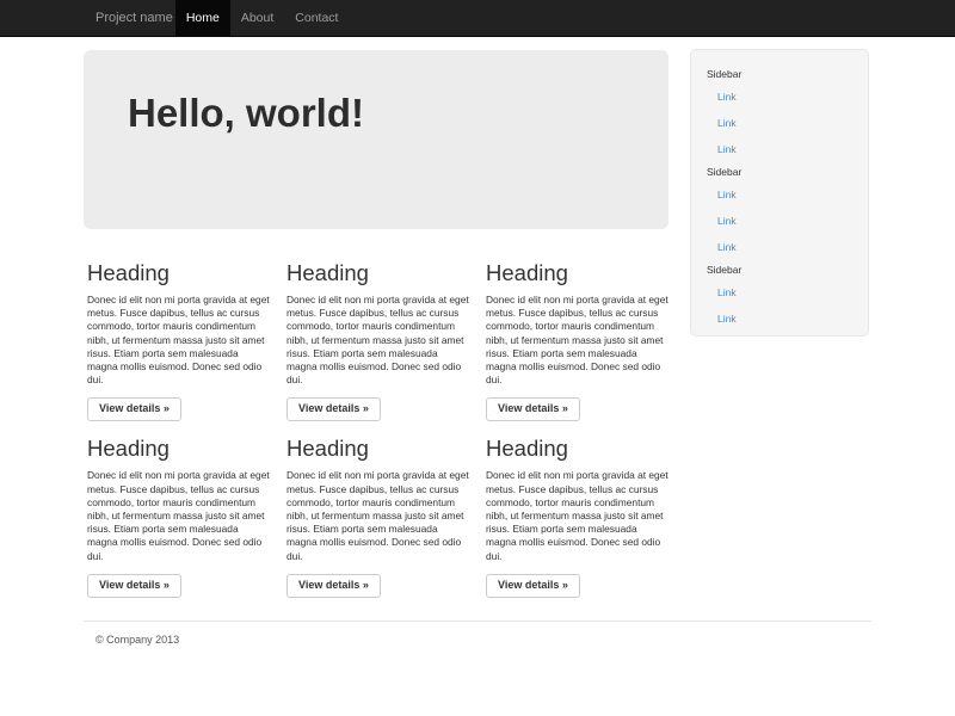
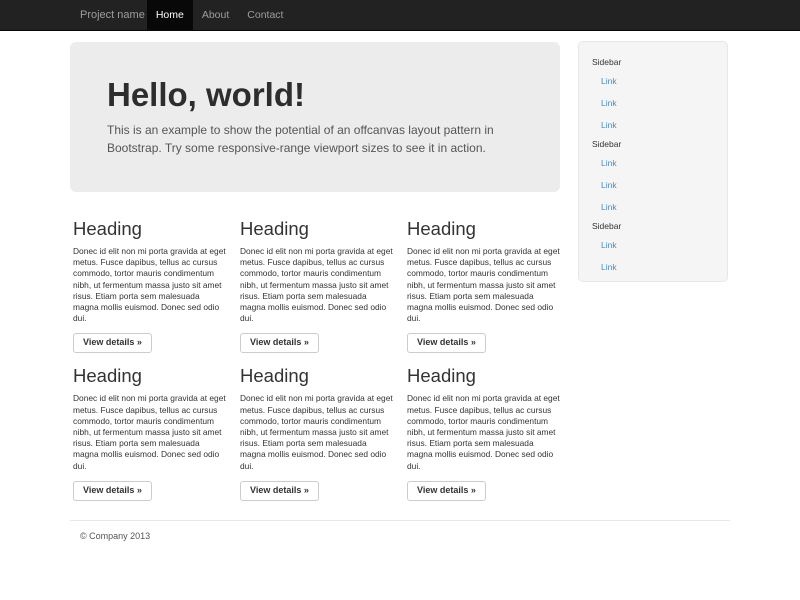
  Project name
  Home
  About
  Contact
  Hello, world!
+ This is an example to show the potential of an offcanvas layout pattern in Bootstrap. Try some responsive-range viewport sizes to see it in action.
  Heading
  Donec id elit non mi porta gravida at eget metus. Fusce dapibus, tellus ac cursus commodo, tortor mauris condimentum nibh, ut fermentum massa justo sit amet risus. Etiam porta sem malesuada magna mollis euismod. Donec sed odio dui.
  View details »
  Heading
  Donec id elit non mi porta gravida at eget metus. Fusce dapibus, tellus ac cursus commodo, tortor mauris condimentum nibh, ut fermentum massa justo sit amet risus. Etiam porta sem malesuada magna mollis euismod. Donec sed odio dui.
  View details »
  Heading
  Donec id elit non mi porta gravida at eget metus. Fusce dapibus, tellus ac cursus commodo, tortor mauris condimentum nibh, ut fermentum massa justo sit amet risus. Etiam porta sem malesuada magna mollis euismod. Donec sed odio dui.
  View details »
  Heading
  Donec id elit non mi porta gravida at eget metus. Fusce dapibus, tellus ac cursus commodo, tortor mauris condimentum nibh, ut fermentum massa justo sit amet risus. Etiam porta sem malesuada magna mollis euismod. Donec sed odio dui.
  View details »
  Heading
  Donec id elit non mi porta gravida at eget metus. Fusce dapibus, tellus ac cursus commodo, tortor mauris condimentum nibh, ut fermentum massa justo sit amet risus. Etiam porta sem malesuada magna mollis euismod. Donec sed odio dui.
  View details »
  Heading
  Donec id elit non mi porta gravida at eget metus. Fusce dapibus, tellus ac cursus commodo, tortor mauris condimentum nibh, ut fermentum massa justo sit amet risus. Etiam porta sem malesuada magna mollis euismod. Donec sed odio dui.
  View details »
  Sidebar
  Link
  Link
  Link
  Sidebar
  Link
  Link
  Link
  Sidebar
  Link
  Link
  © Company 2013
